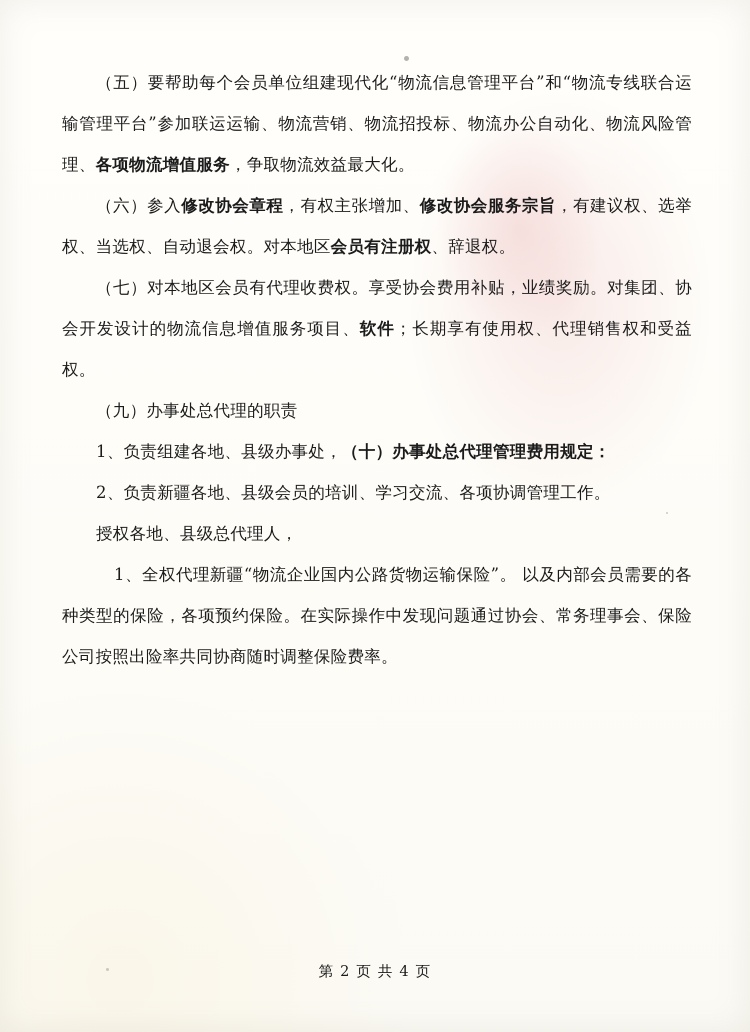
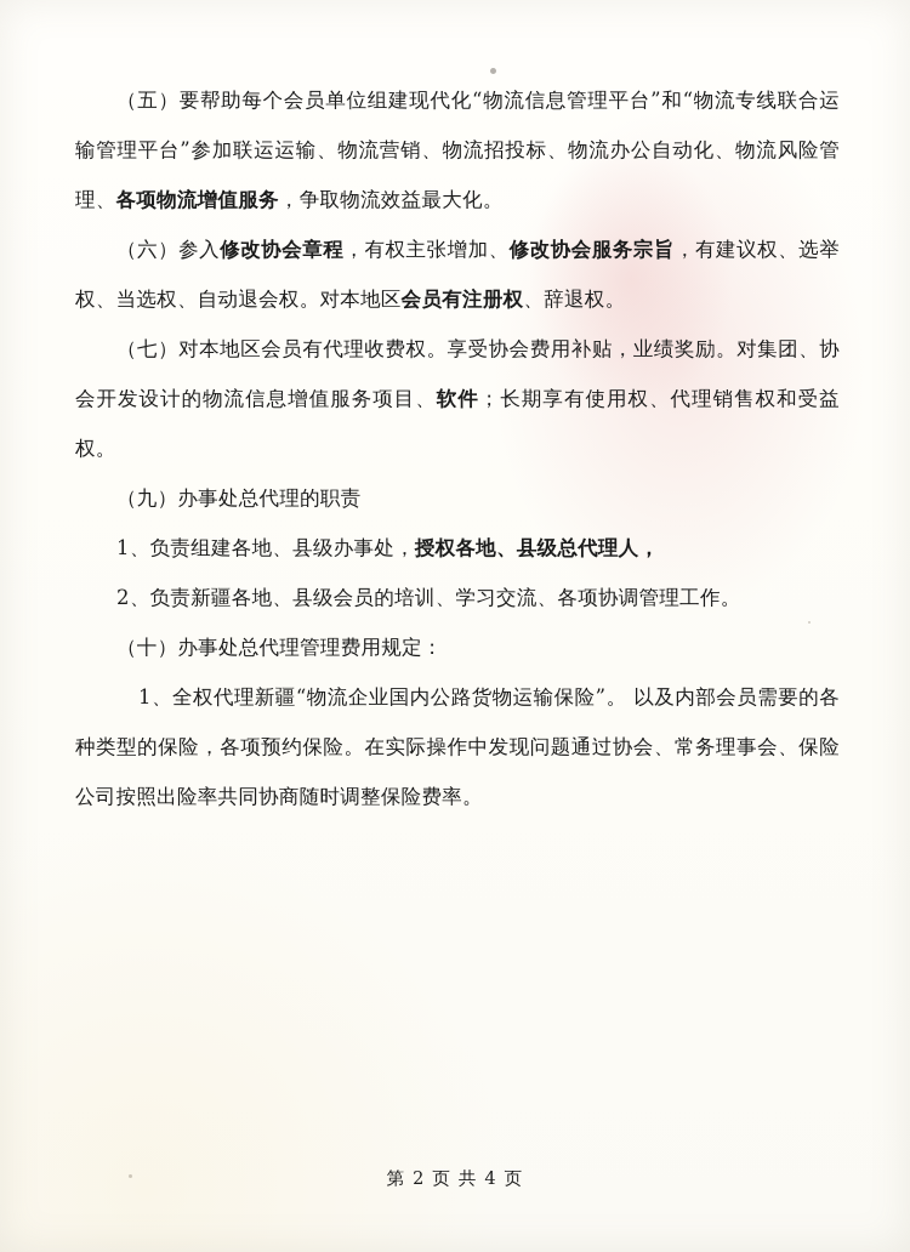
  （五）要帮助每个会员单位组建现代化“物流信息管理平台”和“物流专线联合运输管理平台”参加联运运输、物流营销、物流招投标、物流办公自动化、物流风险管理、各项物流增值服务，争取物流效益最大化。
  （六）参入修改协会章程，有权主张增加、修改协会服务宗旨，有建议权、选举权、当选权、自动退会权。对本地区会员有注册权、辞退权。
  （七）对本地区会员有代理收费权。享受协会费用补贴，业绩奖励。对集团、协会开发设计的物流信息增值服务项目、软件；长期享有使用权、代理销售权和受益权。
  （九）办事处总代理的职责
- 1、负责组建各地、县级办事处，（十）办事处总代理管理费用规定：
+ 1、负责组建各地、县级办事处，授权各地、县级总代理人，
  2、负责新疆各地、县级会员的培训、学习交流、各项协调管理工作。
- 授权各地、县级总代理人，
+ （十）办事处总代理管理费用规定：
  1、全权代理新疆“物流企业国内公路货物运输保险”。 以及内部会员需要的各种类型的保险，各项预约保险。在实际操作中发现问题通过协会、常务理事会、保险公司按照出险率共同协商随时调整保险费率。
  第 2 页 共 4 页
